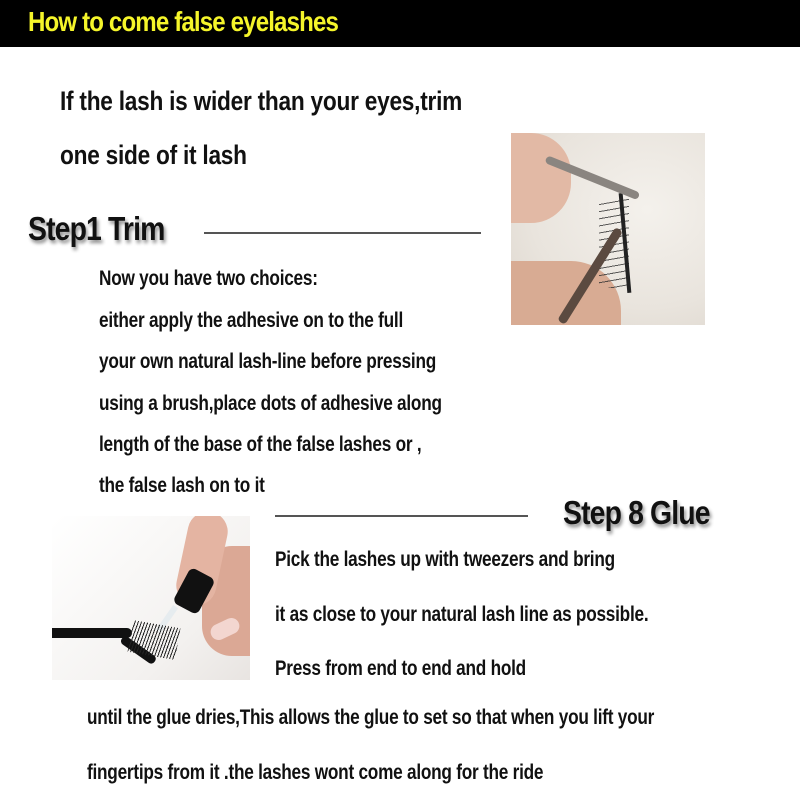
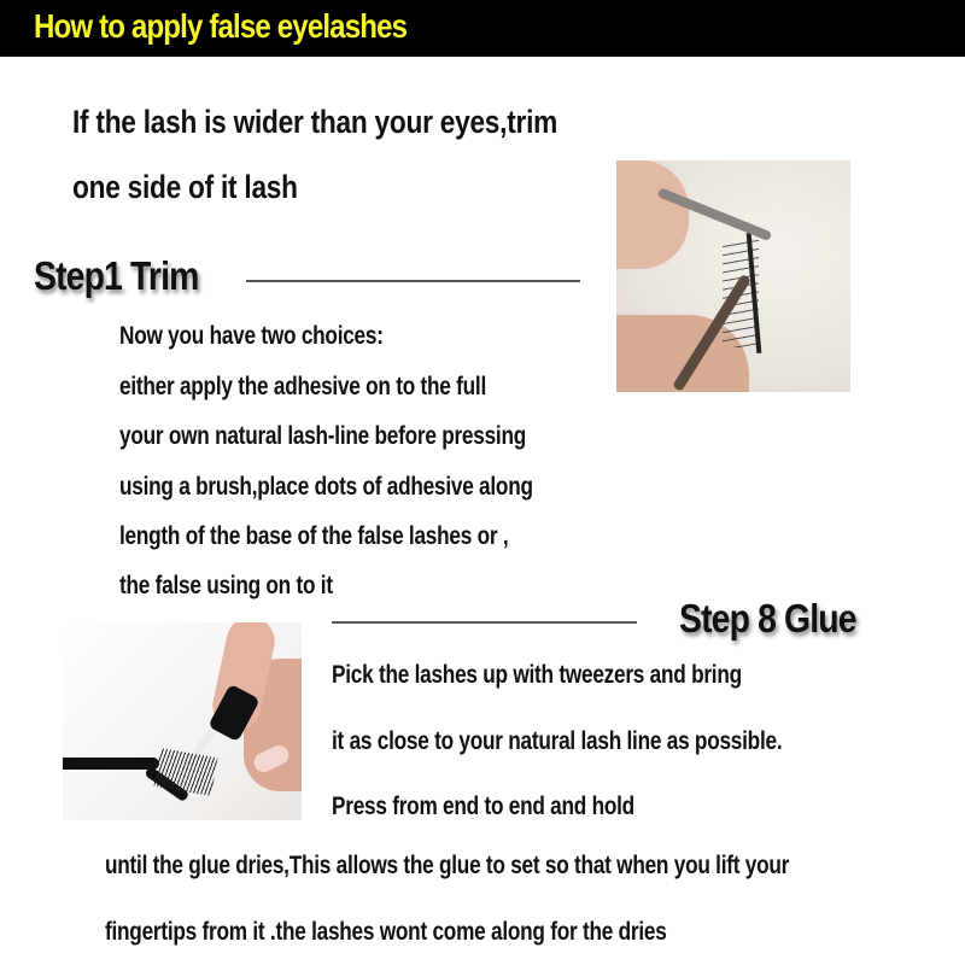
- How to come false eyelashes
+ How to apply false eyelashes
  If the lash is wider than your eyes,trim
  one side of it lash
  Step1 Trim
  Now you have two choices:
  either apply the adhesive on to the full
  your own natural lash-line before pressing
  using a brush,place dots of adhesive along
  length of the base of the false lashes or ,
- the false lash on to it
+ the false using on to it
  Step 8 Glue
  Pick the lashes up with tweezers and bring
  it as close to your natural lash line as possible.
  Press from end to end and hold
  until the glue dries,This allows the glue to set so that when you lift your
- fingertips from it .the lashes wont come along for the ride
+ fingertips from it .the lashes wont come along for the dries
